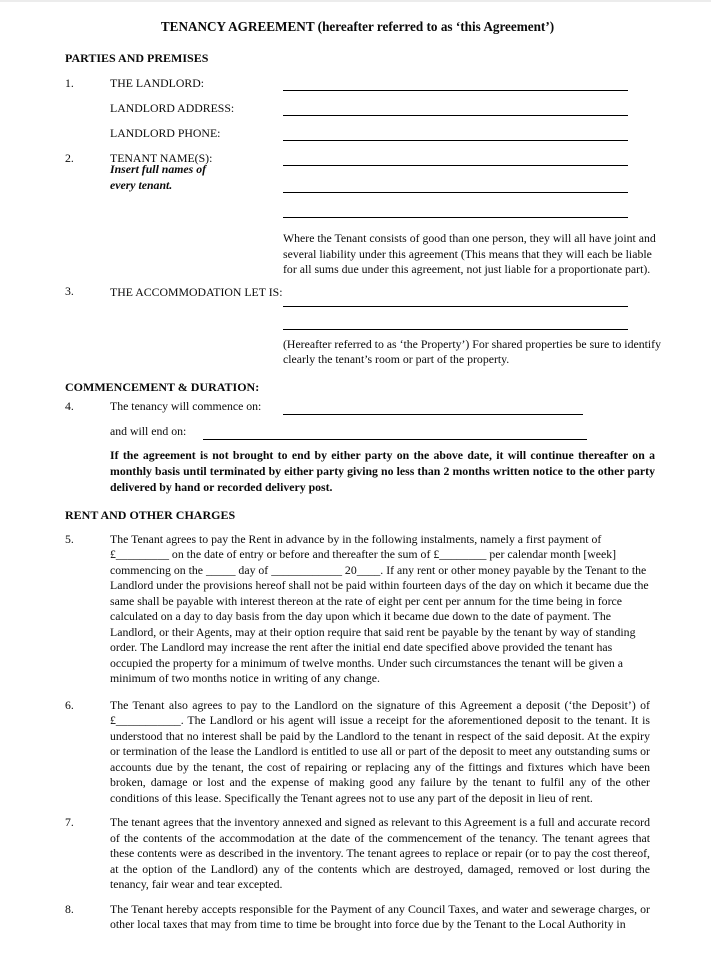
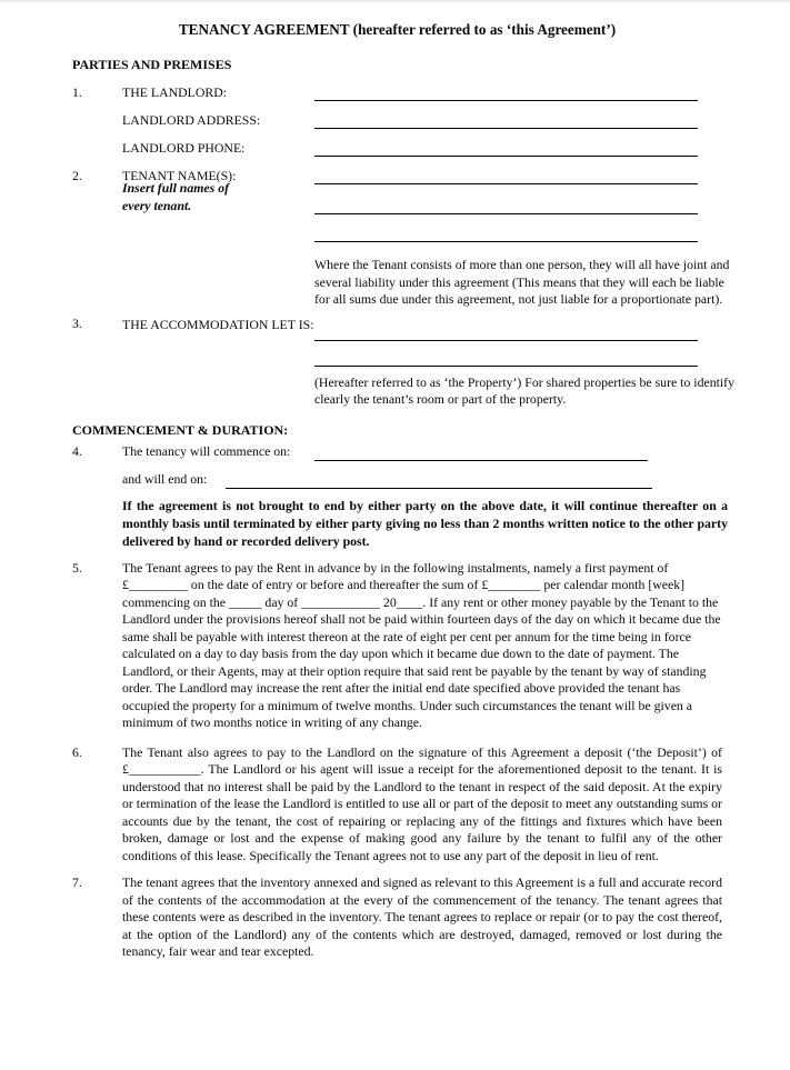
  TENANCY AGREEMENT (hereafter referred to as ‘this Agreement’)
  PARTIES AND PREMISES
  1.
  THE LANDLORD:
  LANDLORD ADDRESS:
  LANDLORD PHONE:
  2.
  TENANT NAME(S):
  Insert full names of
  every tenant.
- Where the Tenant consists of good than one person, they will all have joint and several liability under this agreement (This means that they will each be liable for all sums due under this agreement, not just liable for a proportionate part).
+ Where the Tenant consists of more than one person, they will all have joint and several liability under this agreement (This means that they will each be liable for all sums due under this agreement, not just liable for a proportionate part).
  3.
  THE ACCOMMODATION LET IS:
  (Hereafter referred to as ‘the Property’) For shared properties be sure to identify clearly the tenant’s room or part of the property.
  COMMENCEMENT & DURATION:
  4.
  The tenancy will commence on:
  and will end on:
  If the agreement is not brought to end by either party on the above date, it will continue thereafter on a monthly basis until terminated by either party giving no less than 2 months written notice to the other party delivered by hand or recorded delivery post.
- RENT AND OTHER CHARGES
  5.
  The Tenant agrees to pay the Rent in advance by in the following instalments, namely a first payment of £_________ on the date of entry or before and thereafter the sum of £________ per calendar month [week] commencing on the _____ day of ____________ 20____. If any rent or other money payable by the Tenant to the Landlord under the provisions hereof shall not be paid within fourteen days of the day on which it became due the same shall be payable with interest thereon at the rate of eight per cent per annum for the time being in force calculated on a day to day basis from the day upon which it became due down to the date of payment. The Landlord, or their Agents, may at their option require that said rent be payable by the tenant by way of standing order. The Landlord may increase the rent after the initial end date specified above provided the tenant has occupied the property for a minimum of twelve months. Under such circumstances the tenant will be given a minimum of two months notice in writing of any change.
  6.
  The Tenant also agrees to pay to the Landlord on the signature of this Agreement a deposit (‘the Deposit’) of £___________. The Landlord or his agent will issue a receipt for the aforementioned deposit to the tenant. It is understood that no interest shall be paid by the Landlord to the tenant in respect of the said deposit. At the expiry or termination of the lease the Landlord is entitled to use all or part of the deposit to meet any outstanding sums or accounts due by the tenant, the cost of repairing or replacing any of the fittings and fixtures which have been broken, damage or lost and the expense of making good any failure by the tenant to fulfil any of the other conditions of this lease. Specifically the Tenant agrees not to use any part of the deposit in lieu of rent.
  7.
- The tenant agrees that the inventory annexed and signed as relevant to this Agreement is a full and accurate record of the contents of the accommodation at the date of the commencement of the tenancy. The tenant agrees that these contents were as described in the inventory. The tenant agrees to replace or repair (or to pay the cost thereof, at the option of the Landlord) any of the contents which are destroyed, damaged, removed or lost during the tenancy, fair wear and tear excepted.
+ The tenant agrees that the inventory annexed and signed as relevant to this Agreement is a full and accurate record of the contents of the accommodation at the every of the commencement of the tenancy. The tenant agrees that these contents were as described in the inventory. The tenant agrees to replace or repair (or to pay the cost thereof, at the option of the Landlord) any of the contents which are destroyed, damaged, removed or lost during the tenancy, fair wear and tear excepted.
- 8.
- The Tenant hereby accepts responsible for the Payment of any Council Taxes, and water and sewerage charges, or other local taxes that may from time to time be brought into force due by the Tenant to the Local Authority in
